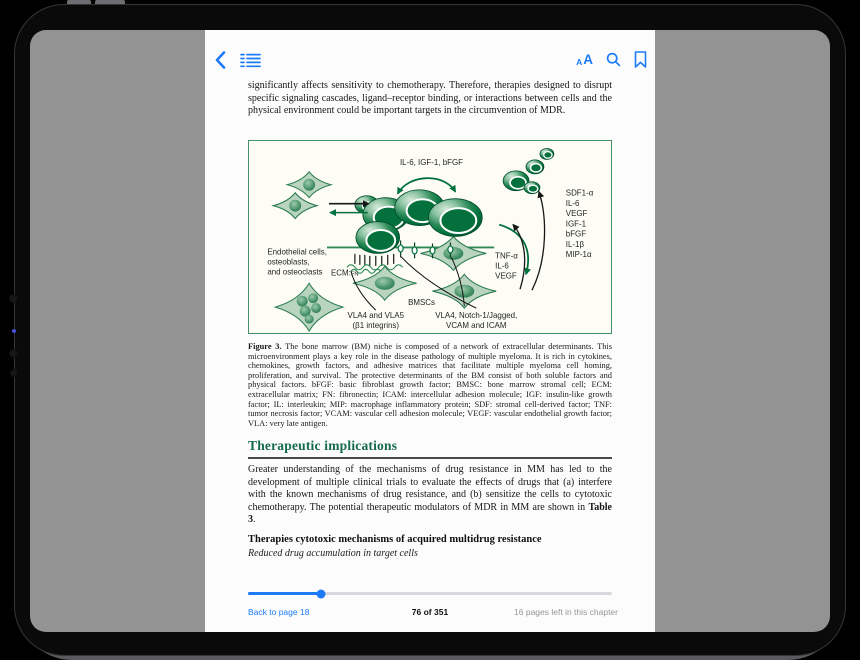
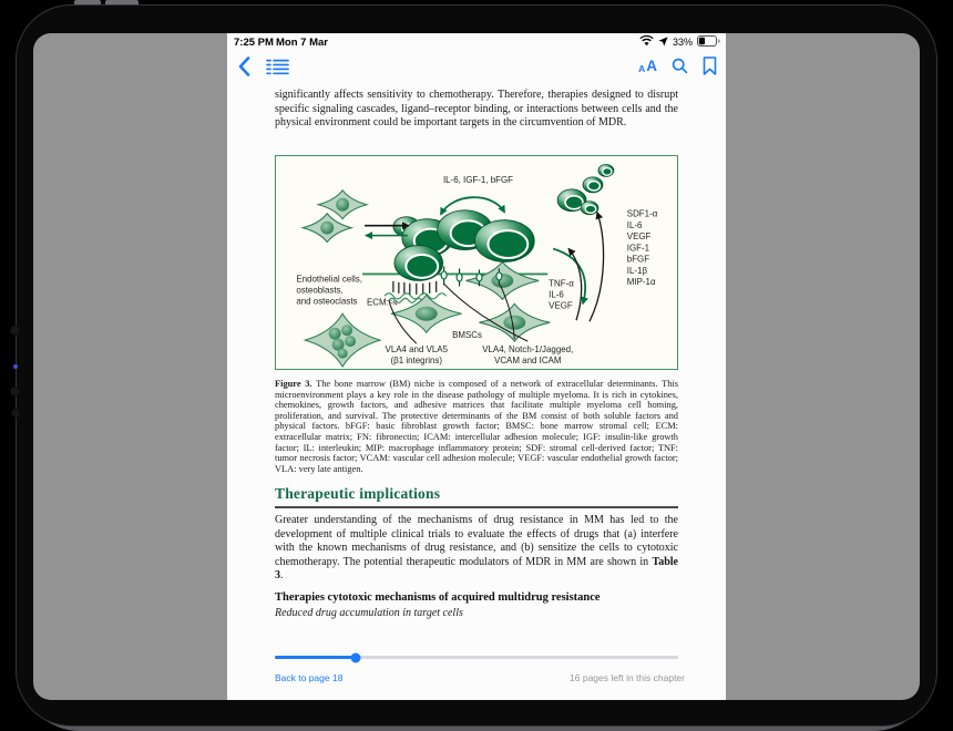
+ 7:25 PM
+ Mon 7 Mar
+ 33%
  A
  A
  significantly affects sensitivity to chemotherapy. Therefore, therapies designed to disrupt specific signaling cascades, ligand–receptor binding, or interactions between cells and the physical environment could be important targets in the circumvention of MDR.
  IL-6, IGF-1, bFGF
  Endothelial cells,
  osteoblasts,
  and osteoclasts
  VLA4 and VLA5
  (β1 integrins)
  BMSCs
  VLA4, Notch-1/Jagged,
  VCAM and ICAM
  TNF-α
  IL-6
  VEGF
  SDF1-α
  IL-6
  VEGF
  IGF-1
  bFGF
  IL-1β
  MIP-1α
  Figure 3. The bone marrow (BM) niche is composed of a network of extracellular determinants. This microenvironment plays a key role in the disease pathology of multiple myeloma. It is rich in cytokines, chemokines, growth factors, and adhesive matrices that facilitate multiple myeloma cell homing, proliferation, and survival. The protective determinants of the BM consist of both soluble factors and physical factors. bFGF: basic fibroblast growth factor; BMSC: bone marrow stromal cell; ECM: extracellular matrix; FN: fibronectin; ICAM: intercellular adhesion molecule; IGF: insulin-like growth factor; IL: interleukin; MIP: macrophage inflammatory protein; SDF: stromal cell-derived factor; TNF: tumor necrosis factor; VCAM: vascular cell adhesion molecule; VEGF: vascular endothelial growth factor; VLA: very late antigen.
  Therapeutic implications
  Greater understanding of the mechanisms of drug resistance in MM has led to the development of multiple clinical trials to evaluate the effects of drugs that (a) interfere with the known mechanisms of drug resistance, and (b) sensitize the cells to cytotoxic chemotherapy. The potential therapeutic modulators of MDR in MM are shown in Table 3.
  Therapies cytotoxic mechanisms of acquired multidrug resistance
  Reduced drug accumulation in target cells
  Back to page 18
- 76 of 351
  16 pages left in this chapter
